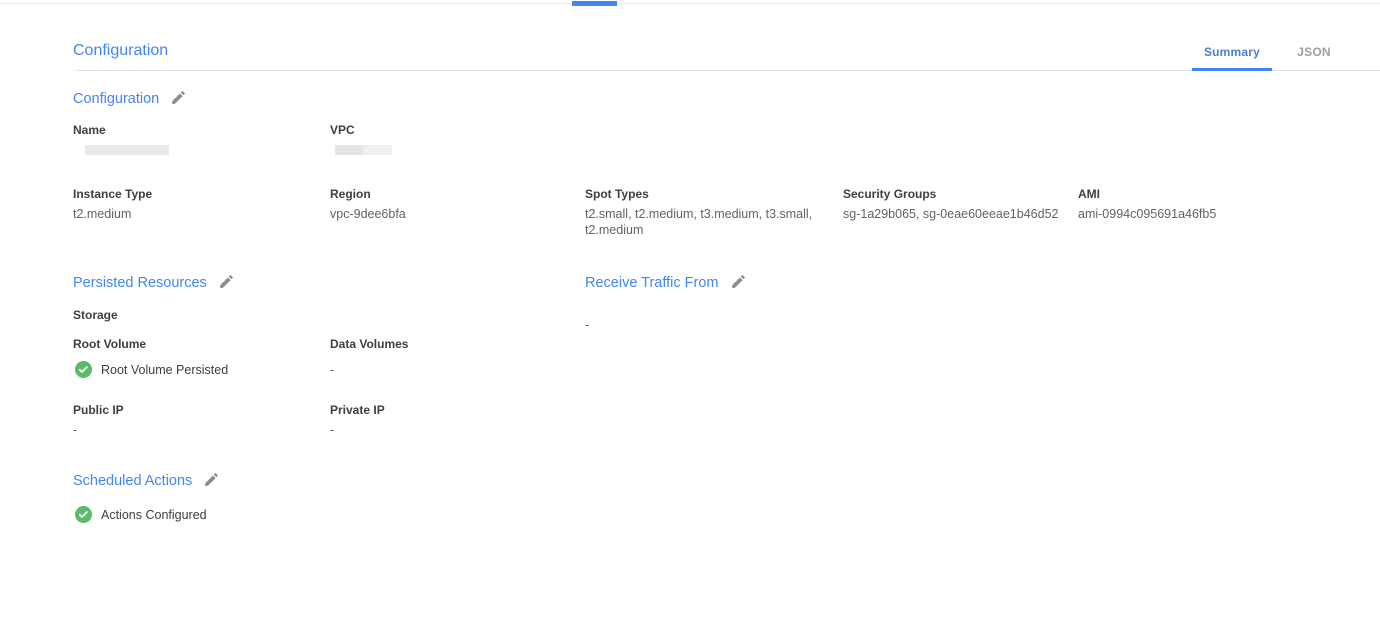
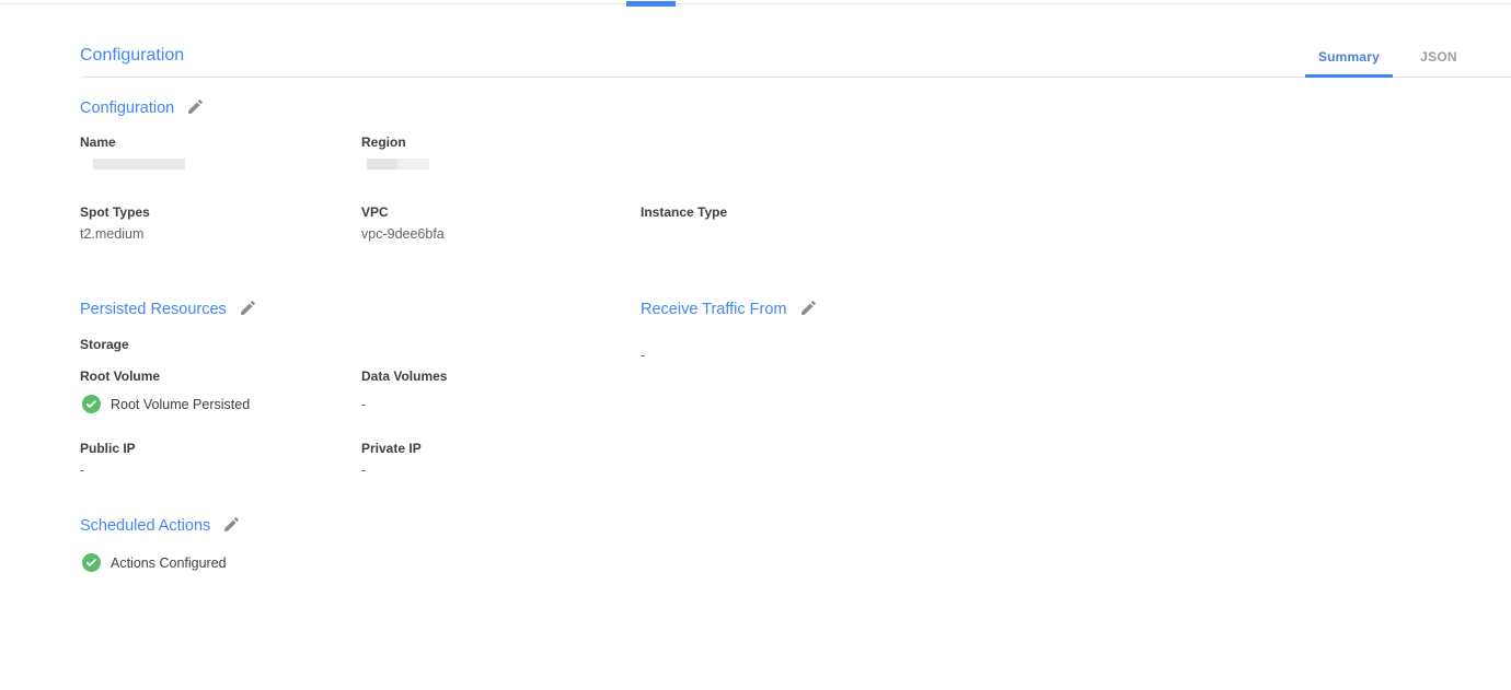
  Configuration
  Summary
  JSON
  Configuration
  Name
- VPC
+ Region
- Instance Type
+ Spot Types
  t2.medium
- Region
+ VPC
  vpc-9dee6bfa
- Spot Types
+ Instance Type
- t2.small, t2.medium, t3.medium, t3.small, t2.medium
- Security Groups
- sg-1a29b065, sg-0eae60eeae1b46d52
- AMI
- ami-0994c095691a46fb5
  Persisted Resources
  Receive Traffic From
  -
  Storage
  Root Volume
  Root Volume Persisted
  Data Volumes
  -
  Public IP
  -
  Private IP
  -
  Scheduled Actions
  Actions Configured
